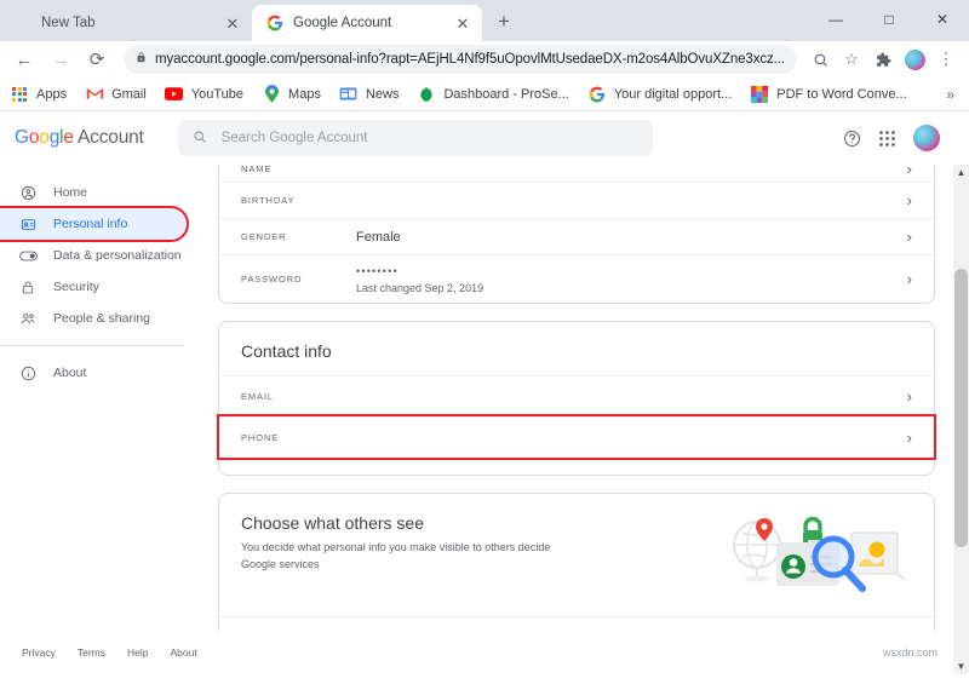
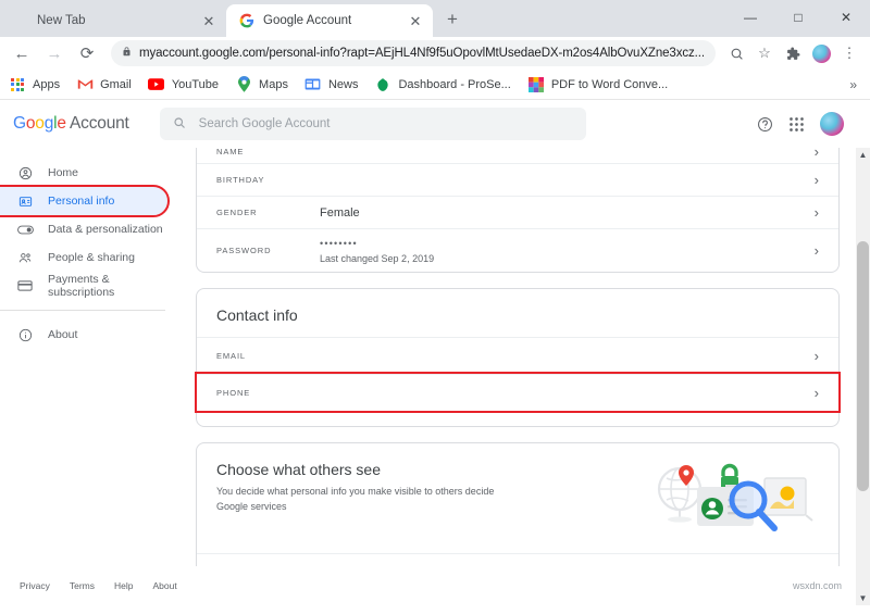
  New Tab
  ✕
  Google Account
  ✕
  +
  —
  □
  ✕
  ←
  →
  ⟳
  myaccount.google.com/personal-info?rapt=AEjHL4Nf9f5uOpovlMtUsedaeDX-m2os4AlbOvuXZne3xcz...
  ☆
  ⋮
  Apps
  Gmail
  YouTube
  Maps
  News
  Dashboard - ProSe...
- Your digital opport...
  PDF to Word Conve...
  »
  Google Account
  Search Google Account
  Home
  Personal info
  Data & personalization
- Security
  People & sharing
+ Payments & subscriptions
  About
  NAME
  ›
  BIRTHDAY
  ›
  GENDER
  Female
  ›
  PASSWORD
  ••••••••
  Last changed Sep 2, 2019
  ›
  Contact info
  EMAIL
  ›
  PHONE
  ›
  Choose what others see
  You decide what personal info you make visible to others decide Google services
  Privacy
  Terms
  Help
  About
  wsxdn.com
  ▲
  ▼
